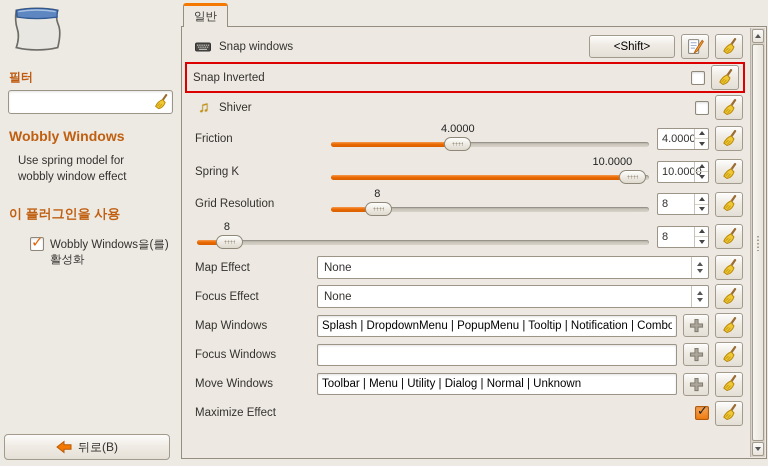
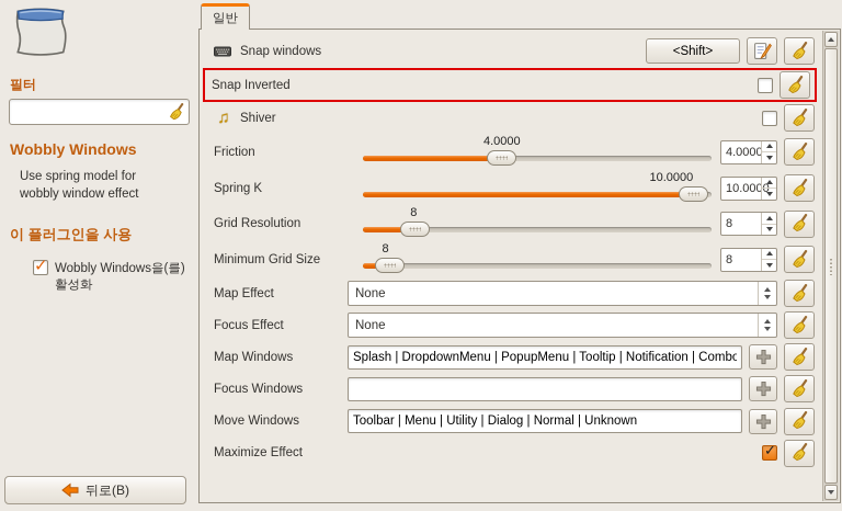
  필터
  Wobbly Windows
  Use spring model for wobbly window effect
  이 플러그인을 사용
  ✓
  Wobbly Windows을(를) 활성화
  뒤로(B)
  일반
  Snap windows
  <Shift>
  Snap Inverted
  ♫
  Shiver
  Friction
  4.0000
  4.0000
  Spring K
  10.0000
  10.0000
  Grid Resolution
  8
  8
+ Minimum Grid Size
  8
  8
  Map Effect
  None
  Focus Effect
  None
  Map Windows
  Splash | DropdownMenu | PopupMenu | Tooltip | Notification | Combo
  Focus Windows
  Move Windows
  Toolbar | Menu | Utility | Dialog | Normal | Unknown
  Maximize Effect
  ✓
